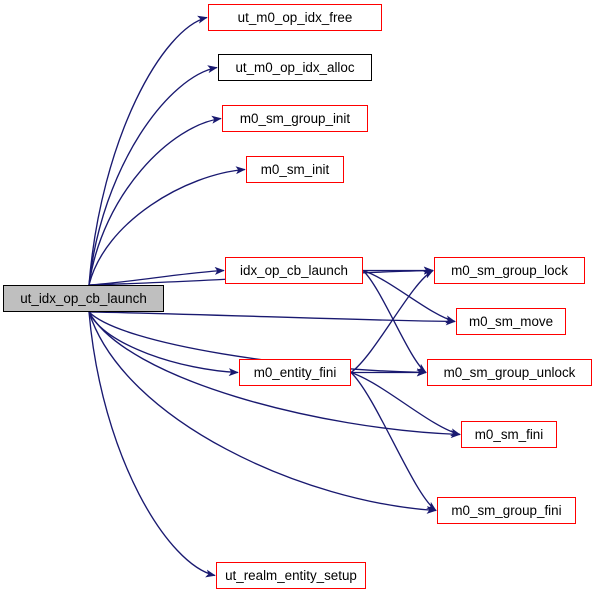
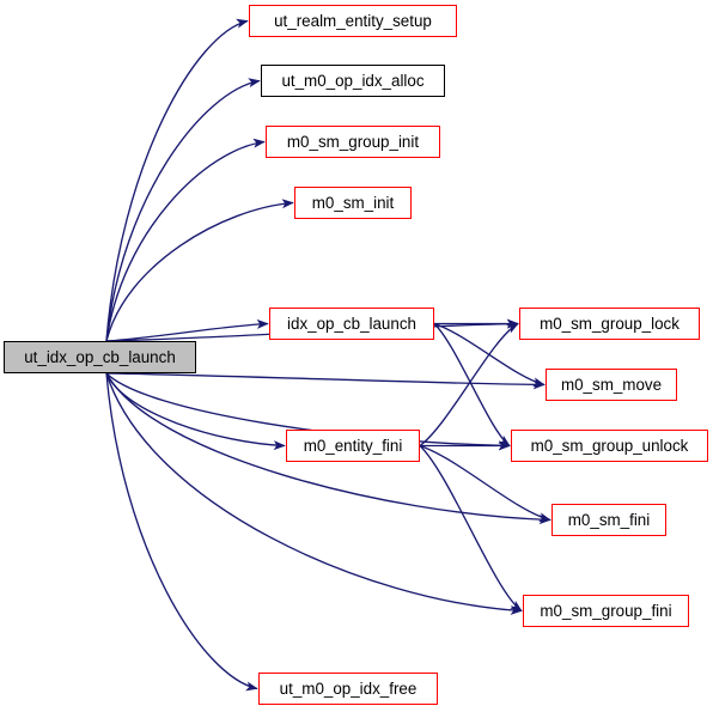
  ut_idx_op_cb_launch
- ut_m0_op_idx_free
+ ut_realm_entity_setup
  ut_m0_op_idx_alloc
  m0_sm_group_init
  m0_sm_init
  idx_op_cb_launch
  m0_sm_group_lock
  m0_sm_move
  m0_entity_fini
  m0_sm_group_unlock
  m0_sm_fini
  m0_sm_group_fini
- ut_realm_entity_setup
+ ut_m0_op_idx_free
